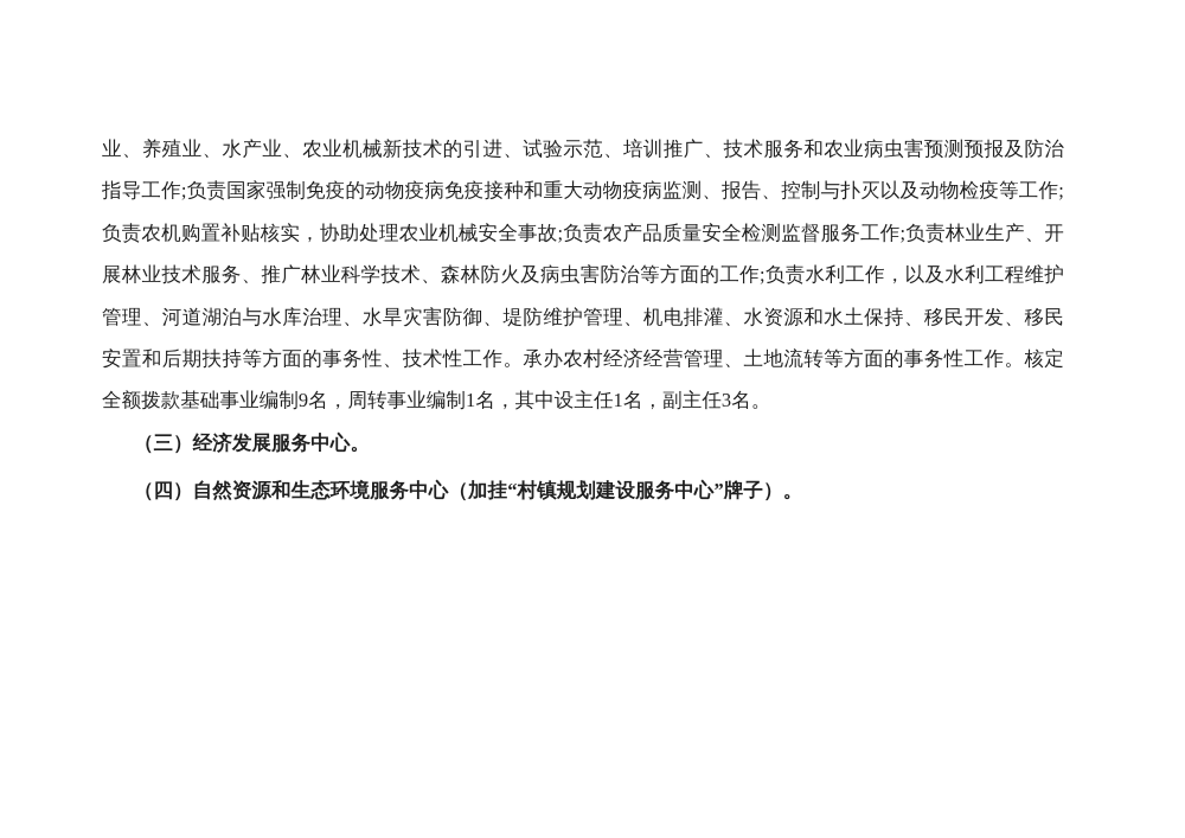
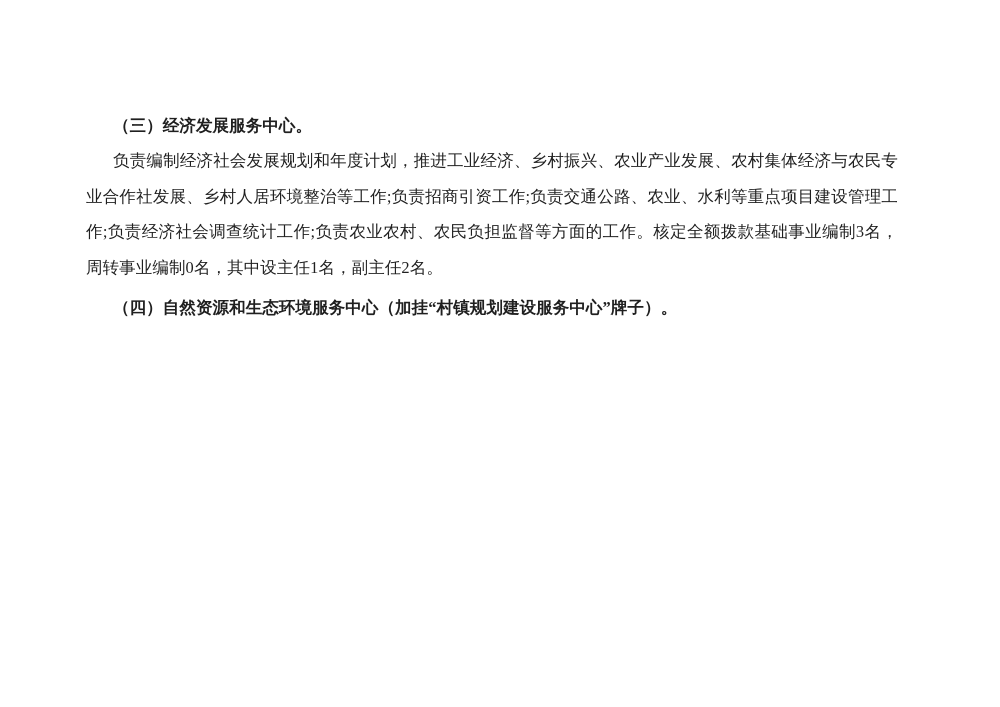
- 业、养殖业、水产业、农业机械新技术的引进、试验示范、培训推广、技术服务和农业病虫害预测预报及防治指导工作;负责国家强制免疫的动物疫病免疫接种和重大动物疫病监测、报告、控制与扑灭以及动物检疫等工作;负责农机购置补贴核实，协助处理农业机械安全事故;负责农产品质量安全检测监督服务工作;负责林业生产、开展林业技术服务、推广林业科学技术、森林防火及病虫害防治等方面的工作;负责水利工作，以及水利工程维护管理、河道湖泊与水库治理、水旱灾害防御、堤防维护管理、机电排灌、水资源和水土保持、移民开发、移民安置和后期扶持等方面的事务性、技术性工作。承办农村经济经营管理、土地流转等方面的事务性工作。核定全额拨款基础事业编制9名，周转事业编制1名，其中设主任1名，副主任3名。
  （三）经济发展服务中心。
+ 负责编制经济社会发展规划和年度计划，推进工业经济、乡村振兴、农业产业发展、农村集体经济与农民专业合作社发展、乡村人居环境整治等工作;负责招商引资工作;负责交通公路、农业、水利等重点项目建设管理工作;负责经济社会调查统计工作;负责农业农村、农民负担监督等方面的工作。核定全额拨款基础事业编制3名，周转事业编制0名，其中设主任1名，副主任2名。
  （四）自然资源和生态环境服务中心（加挂“村镇规划建设服务中心”牌子）。
